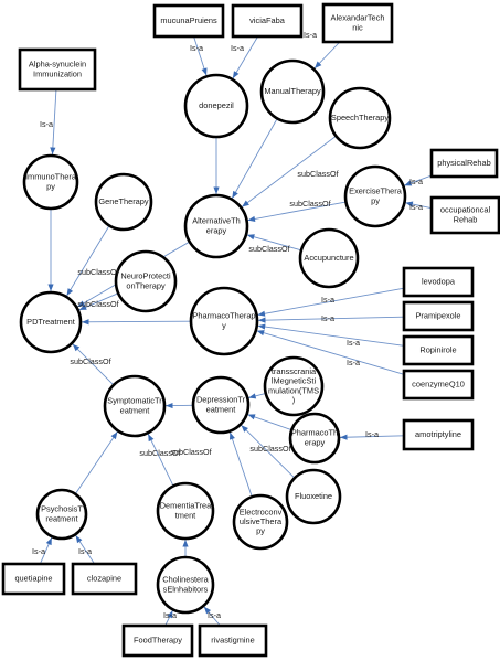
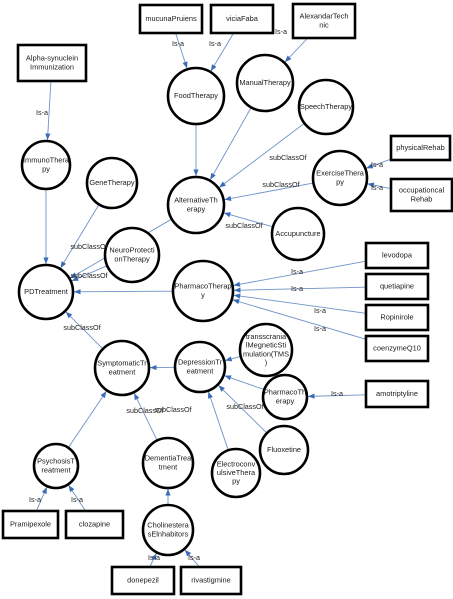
  Alpha-synuclein Immunization
  mucunaPruiens
  viciaFaba
  AlexandarTech nic
  physicalRehab
  occupationcal Rehab
  levodopa
- Pramipexole
+ quetiapine
  Ropinirole
  coenzymeQ10
  amotriptyline
- quetiapine
+ Pramipexole
  clozapine
- FoodTherapy
+ donepezil
  rivastigmine
- donepezil
+ FoodTherapy
  ManualTherapy
  SpeechTherapy
  ImmunoThera py
  GeneTherapy
  AlternativeTh erapy
  ExerciseThera py
  Accupuncture
  NeuroProtecti onTherapy
  PDTreatment
  PharmacoTherap y
  transscrania lMegneticSti mulation(TMS )
  SymptomaticTr eatment
  DepressionTr eatment
  PharmacoTh erapy
  PsychosisT reatment
  DementiaTrea tment
  Electroconv ulsiveThera py
  Fluoxetine
  Cholinestera sElnhabitors
  Is-a
  Is-a
  Is-a
  Is-a
  subClassOf
  subClassOf
  subClassOf
  subClassOf
  subClassOf
  Is-a
  Is-a
  Is-a
  Is-a
  Is-a
  Is-a
  subClassOf
  subClassOf
  Is-a
  subClassOf
  subClassOf
  Is-a
  Is-a
  Is-a
  Is-a
